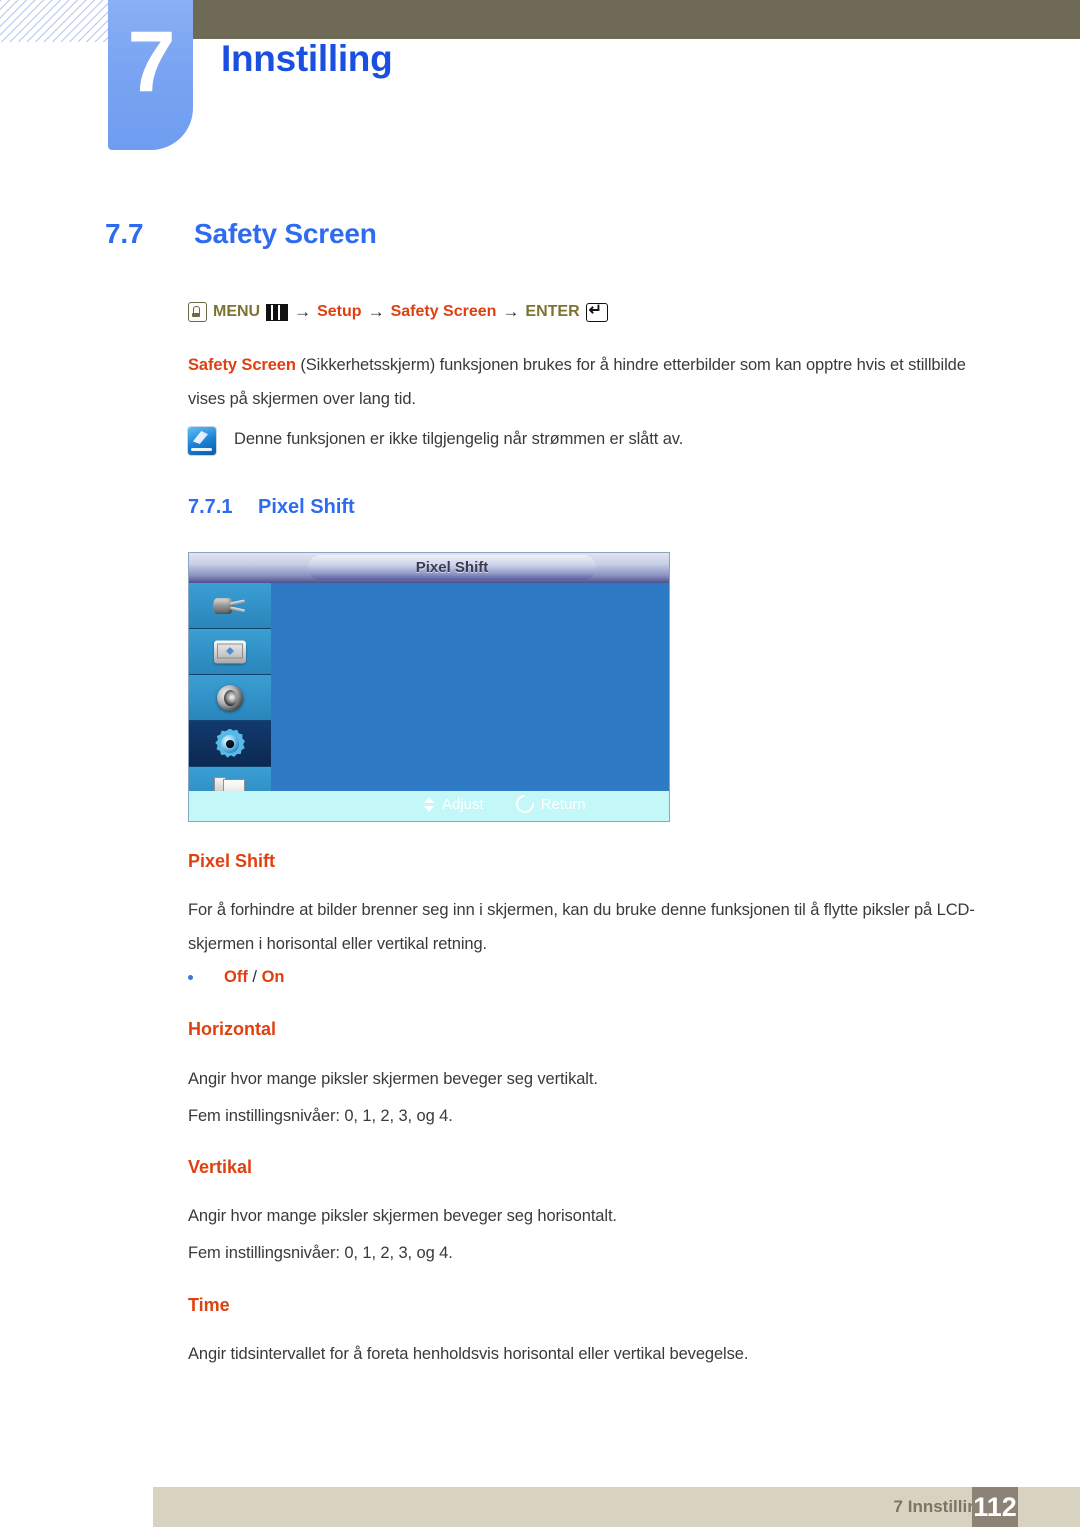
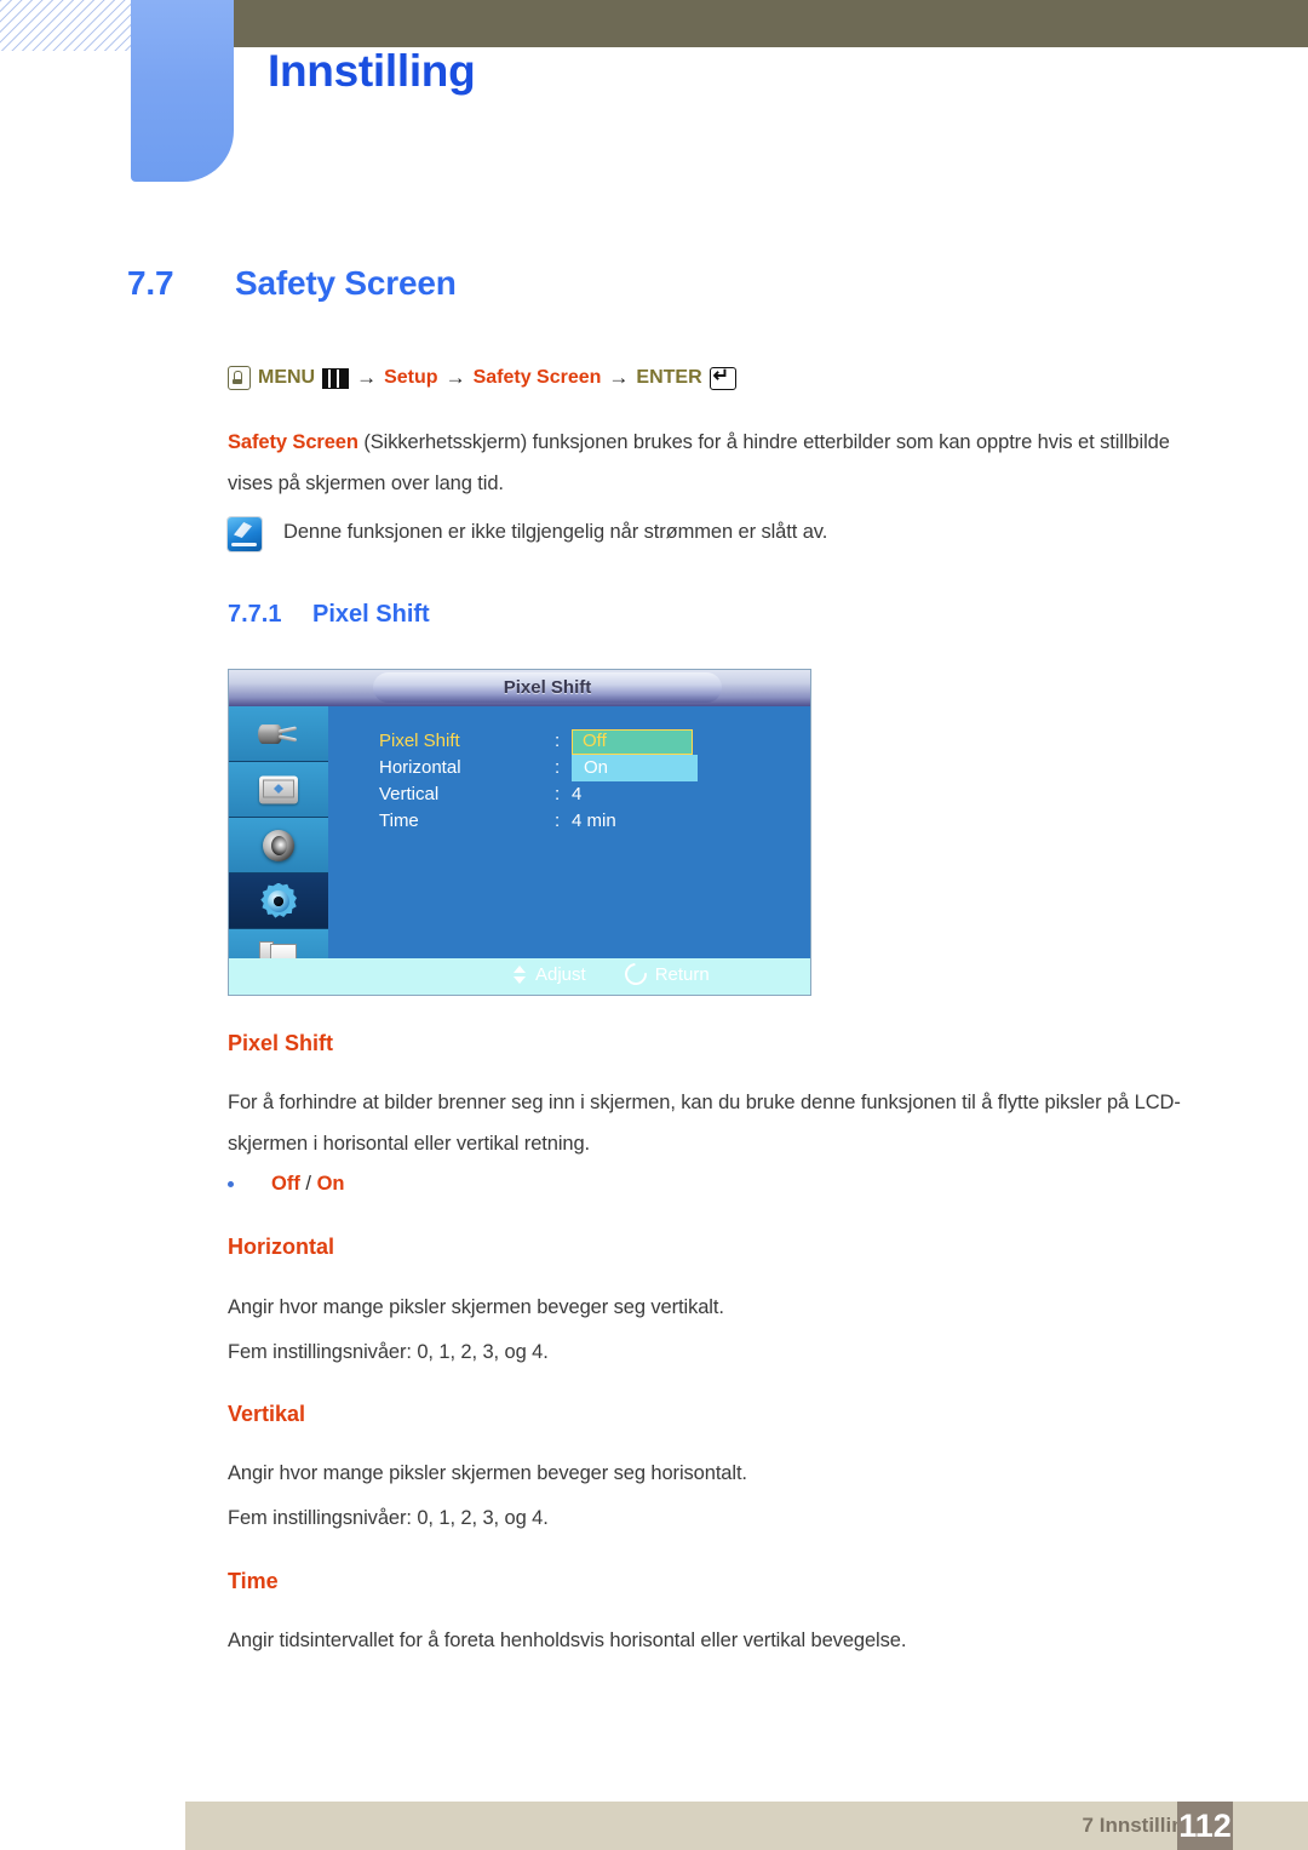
- 7
  Innstilling
  7.7 Safety Screen
  MENU
  →
  Setup
  →
  Safety Screen
  →
  ENTER
  Safety Screen (Sikkerhetsskjerm) funksjonen brukes for å hindre etterbilder som kan opptre hvis et stillbilde vises på skjermen over lang tid.
  Denne funksjonen er ikke tilgjengelig når strømmen er slått av.
  7.7.1 Pixel Shift
  Pixel Shift
+ Pixel Shift :
+ Off
+ Horizontal :
+ On
+ Vertical : 4
+ Time : 4 min
  Adjust
  Return
  Pixel Shift
  For å forhindre at bilder brenner seg inn i skjermen, kan du bruke denne funksjonen til å flytte piksler på LCD-skjermen i horisontal eller vertikal retning.
  Off / On
  Horizontal
  Angir hvor mange piksler skjermen beveger seg vertikalt.
  Fem instillingsnivåer: 0, 1, 2, 3, og 4.
  Vertikal
  Angir hvor mange piksler skjermen beveger seg horisontalt.
  Fem instillingsnivåer: 0, 1, 2, 3, og 4.
  Time
  Angir tidsintervallet for å foreta henholdsvis horisontal eller vertikal bevegelse.
  7 Innstilli
  112
